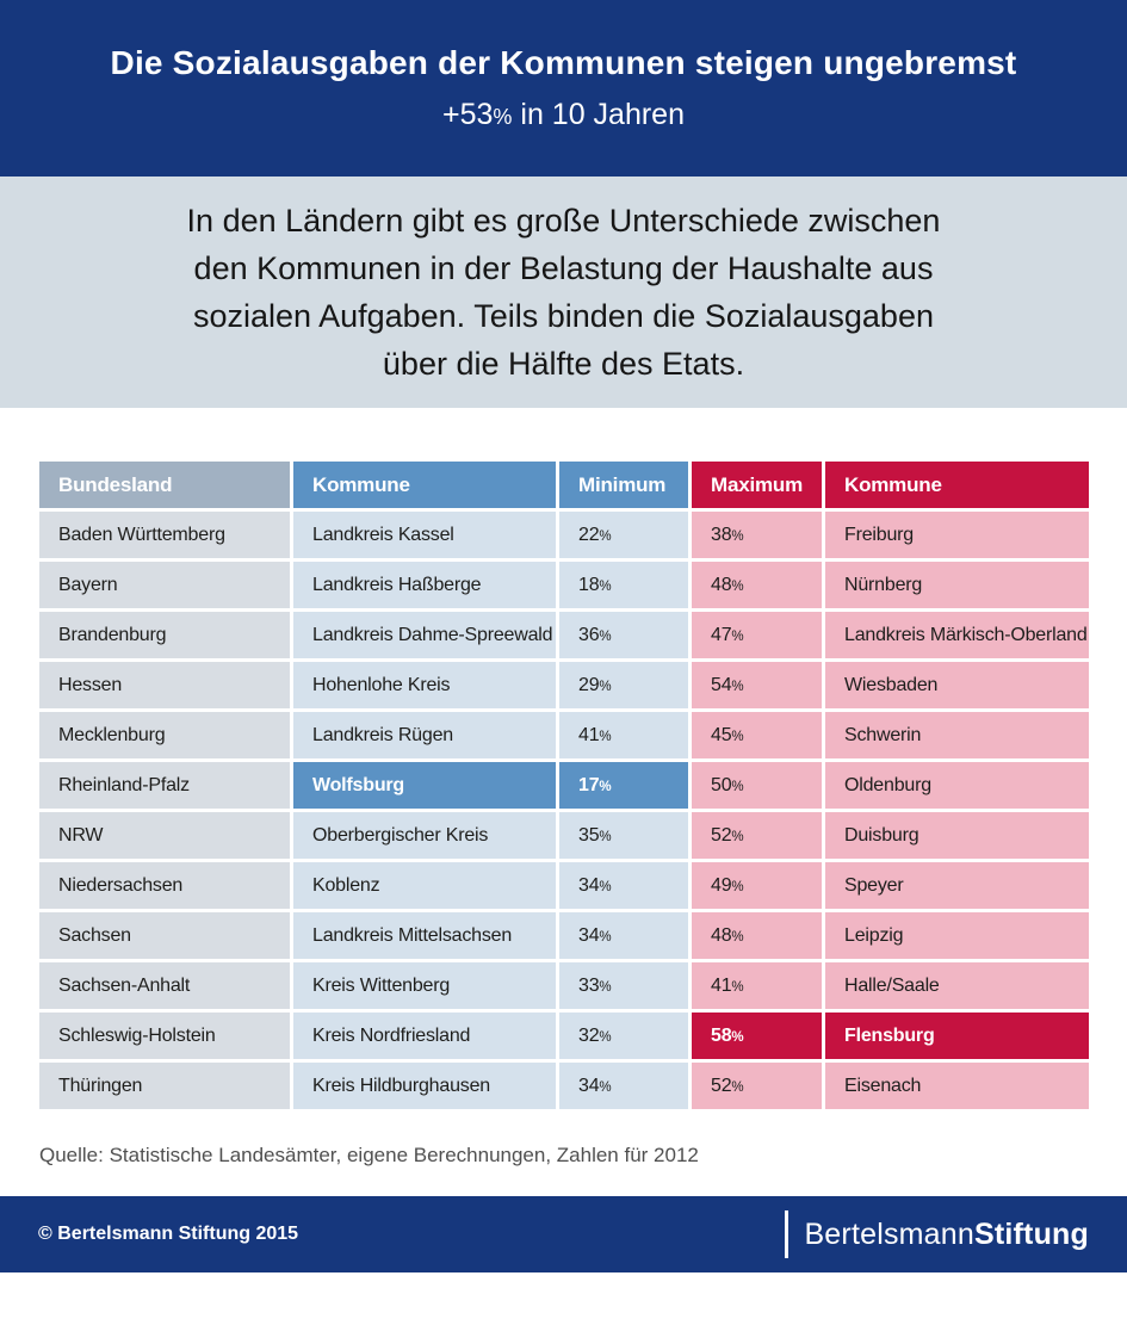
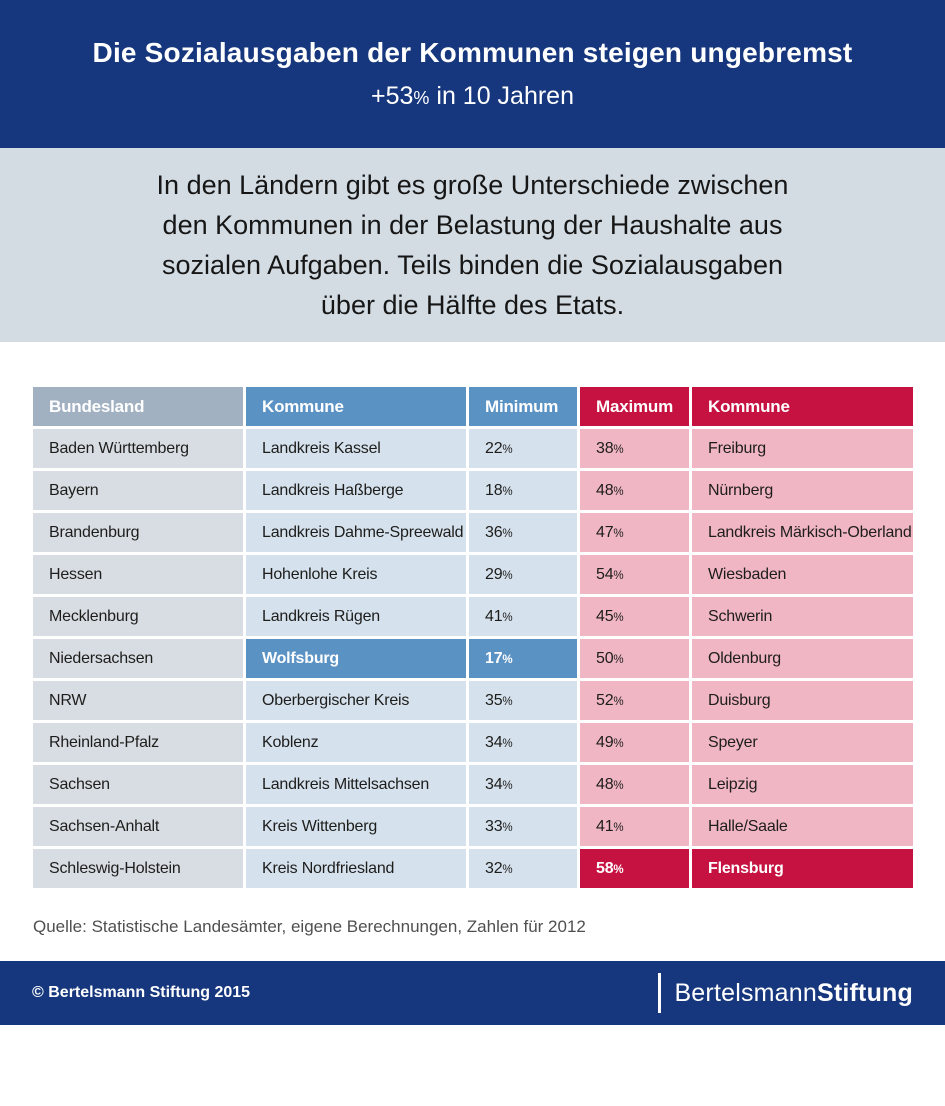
  Die Sozialausgaben der Kommunen steigen ungebremst
  +53% in 10 Jahren
  In den Ländern gibt es große Unterschiede zwischen
  den Kommunen in der Belastung der Haushalte aus
  sozialen Aufgaben. Teils binden die Sozialausgaben
  über die Hälfte des Etats.
  Bundesland	Kommune	Minimum	Maximum	Kommune
  Baden Württemberg	Landkreis Kassel	22%	38%	Freiburg
  Bayern	Landkreis Haßberge	18%	48%	Nürnberg
  Brandenburg	Landkreis Dahme-Spreewald	36%	47%	Landkreis Märkisch-Oberland
  Hessen	Hohenlohe Kreis	29%	54%	Wiesbaden
  Mecklenburg	Landkreis Rügen	41%	45%	Schwerin
- Rheinland-Pfalz	Wolfsburg	17%	50%	Oldenburg
+ Niedersachsen	Wolfsburg	17%	50%	Oldenburg
  NRW	Oberbergischer Kreis	35%	52%	Duisburg
- Niedersachsen	Koblenz	34%	49%	Speyer
+ Rheinland-Pfalz	Koblenz	34%	49%	Speyer
  Sachsen	Landkreis Mittelsachsen	34%	48%	Leipzig
  Sachsen-Anhalt	Kreis Wittenberg	33%	41%	Halle/Saale
  Schleswig-Holstein	Kreis Nordfriesland	32%	58%	Flensburg
- Thüringen	Kreis Hildburghausen	34%	52%	Eisenach
  Quelle: Statistische Landesämter, eigene Berechnungen, Zahlen für 2012
  © Bertelsmann Stiftung 2015
  BertelsmannStiftung
